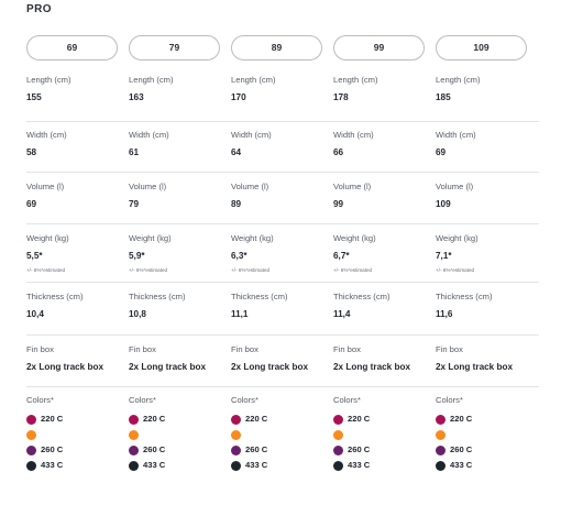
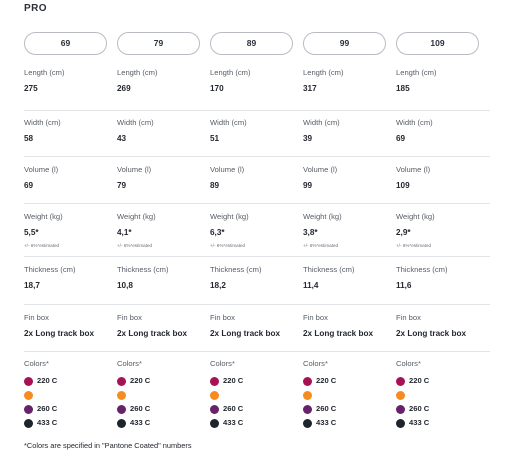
  PRO
  69
  79
  89
  99
  109
  Length (cm)
- 155
+ 275
  Length (cm)
- 163
+ 269
  Length (cm)
  170
  Length (cm)
- 178
+ 317
  Length (cm)
  185
  Width (cm)
  58
  Width (cm)
- 61
+ 43
  Width (cm)
- 64
+ 51
  Width (cm)
- 66
+ 39
  Width (cm)
  69
  Volume (l)
  69
  Volume (l)
  79
  Volume (l)
  89
  Volume (l)
  99
  Volume (l)
  109
  Weight (kg)
  5,5*
  Weight (kg)
- 5,9*
+ 4,1*
  Weight (kg)
  6,3*
  Weight (kg)
- 6,7*
+ 3,8*
  Weight (kg)
- 7,1*
+ 2,9*
  Thickness (cm)
- 10,4
+ 18,7
  Thickness (cm)
  10,8
  Thickness (cm)
- 11,1
+ 18,2
  Thickness (cm)
  11,4
  Thickness (cm)
  11,6
  Fin box
  2x Long track box
  Fin box
  2x Long track box
  Fin box
  2x Long track box
  Fin box
  2x Long track box
  Fin box
  2x Long track box
  Colors*
  220 C
  260 C
  433 C
  Colors*
  220 C
  260 C
  433 C
  Colors*
  220 C
  260 C
  433 C
  Colors*
  220 C
  260 C
  433 C
  Colors*
  220 C
  260 C
  433 C
+ *Colors are specified in "Pantone Coated" numbers
